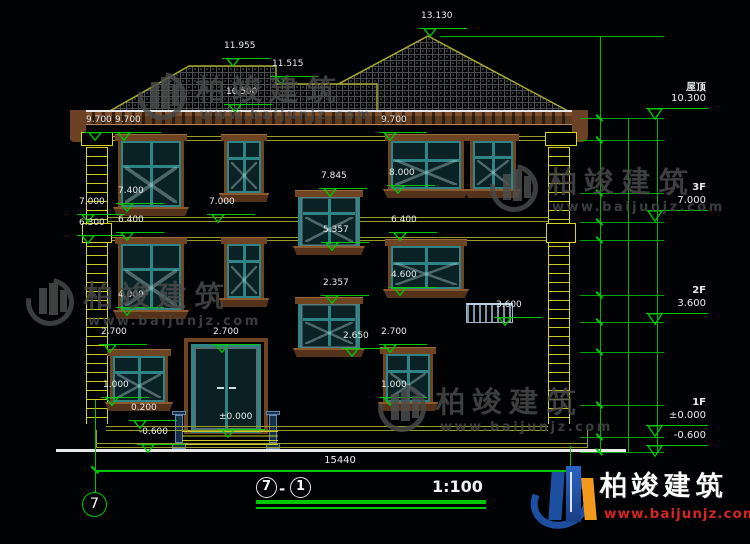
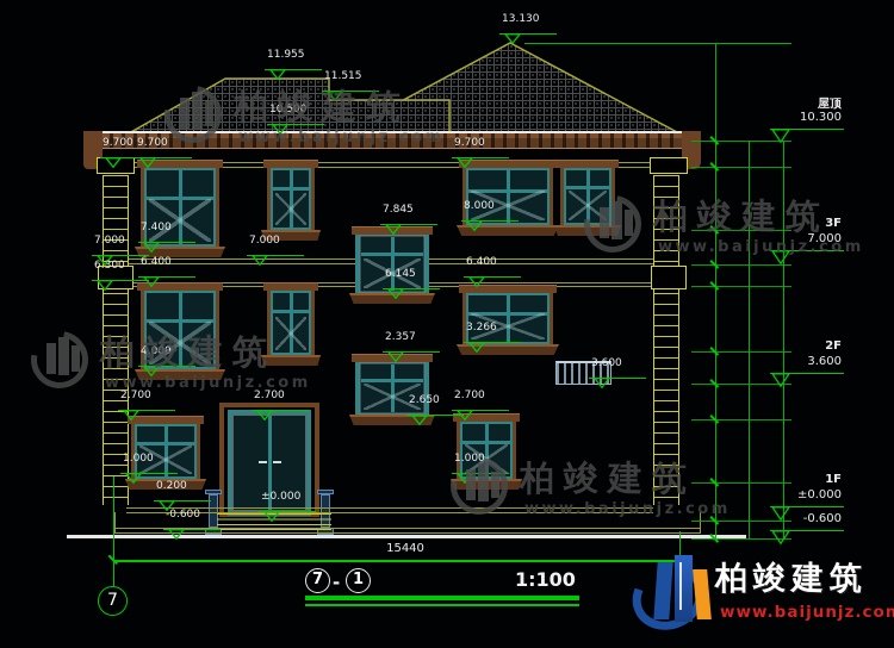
  15440
  13.130
  11.955
  11.515
  10.500
  9.700
  9.700
  9.700
  8.000
  7.845
  7.400
  7.000
  7.000
  6.400
  6.400
  6.300
- 5.357
+ 6.145
- 4.600
+ 3.266
  2.357
  4.000
  3.600
  2.700
  2.700
  2.700
  2.650
  1.000
  1.000
  0.200
  ±0.000
  -0.600
  屋顶
  10.300
  3F
  7.000
  2F
  3.600
  1F
  ±0.000
  -0.600
  7
  7
  -
  1
  1:100
  柏竣建筑
  www.baijunjz.com
  柏竣建筑
  www.baijunjz.com
  柏竣建筑
  www.baijunjz.com
  柏竣建筑
  www.baijunjz.com
  柏竣建筑
  www.baijunjz.co
